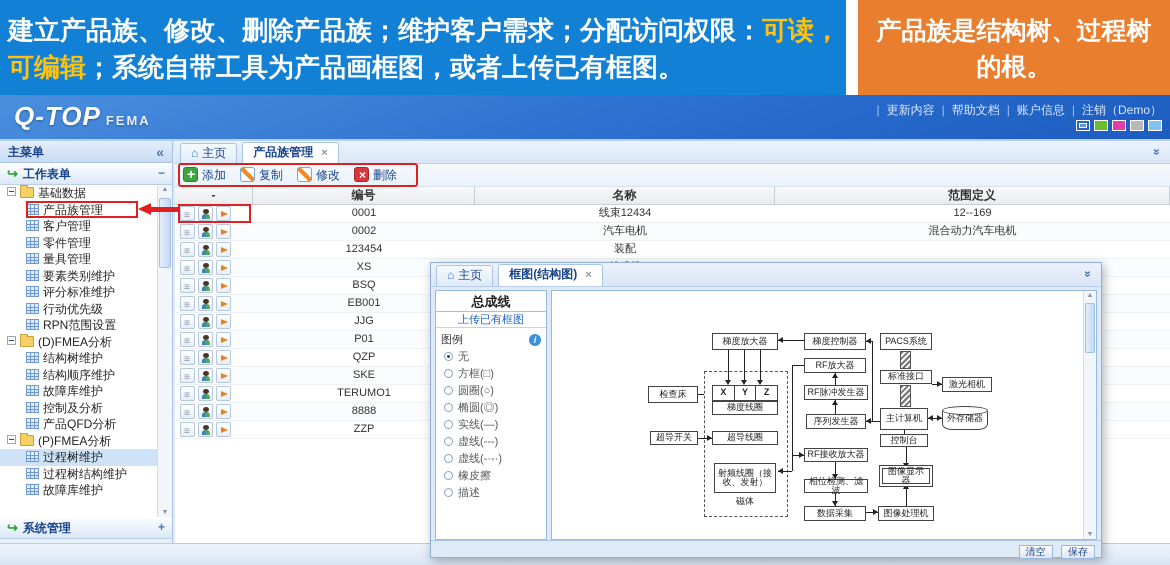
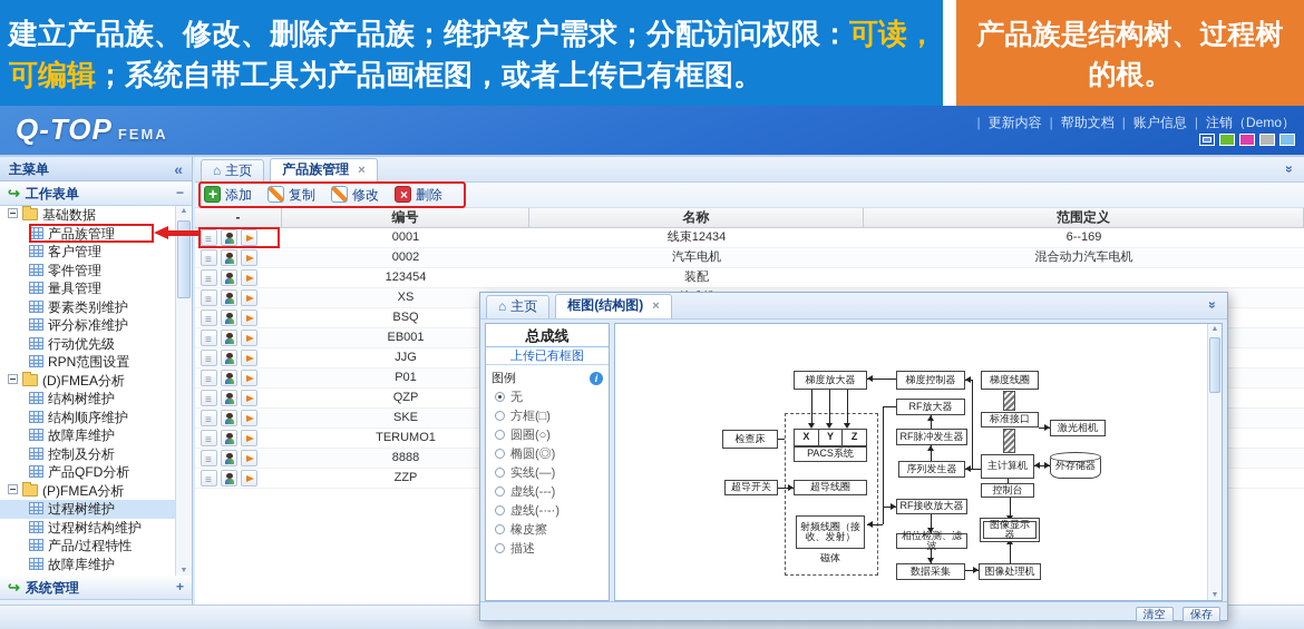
  建立产品族、修改、删除产品族；维护客户需求；分配访问权限：可读，可编辑；系统自带工具为产品画框图，或者上传已有框图。
  产品族是结构树、过程树
  的根。
  Q-TOP FEMA
  | 更新内容 | 帮助文档 | 账户信息 | 注销（Demo）
  主菜单
  «
  ↪ 工作表单
  −
  基础数据
  产品族管理
  客户管理
  零件管理
  量具管理
  要素类别维护
  评分标准维护
  行动优先级
  RPN范围设置
  (D)FMEA分析
  结构树维护
  结构顺序维护
  故障库维护
  控制及分析
  产品QFD分析
  (P)FMEA分析
  过程树维护
  过程树结构维护
+ 产品/过程特性
  故障库维护
  ↪ 系统管理
  +
  ⌂ 主页 产品族管理 ×
  添加 复制 修改 删除
  -
  编号
  名称
  范围定义
  0001
  线束12434
- 12--169
+ 6--169
  0002
  汽车电机
  混合动力汽车电机
  123454
  装配
  XS
  BSQ
  EB001
  JJG
  P01
  QZP
  SKE
  TERUMO1
  8888
  ZZP
  ⌂ 主页 框图(结构图) ×
  总成线
  上传已有框图
  图例
  i
  无
  方框(□)
  圆圈(○)
  椭圆(◎)
  实线(—)
  虚线(---)
  虚线(-·-·)
  橡皮擦
  描述
  梯度放大器
  梯度控制器
- PACS系统
+ 梯度线圈
  RF放大器
  检查床
  X
  Y
  Z
- 梯度线圈
+ PACS系统
  RF脉冲发生器
  标准接口
  激光相机
  序列发生器
  主计算机
  外存储器
  超导开关
  超导线圈
  RF接收放大器
  射频线圈（接收、发射）
  相位检测、滤波
  控制台
  图像显示器
  数据采集
  图像处理机
  磁体
  清空 保存
